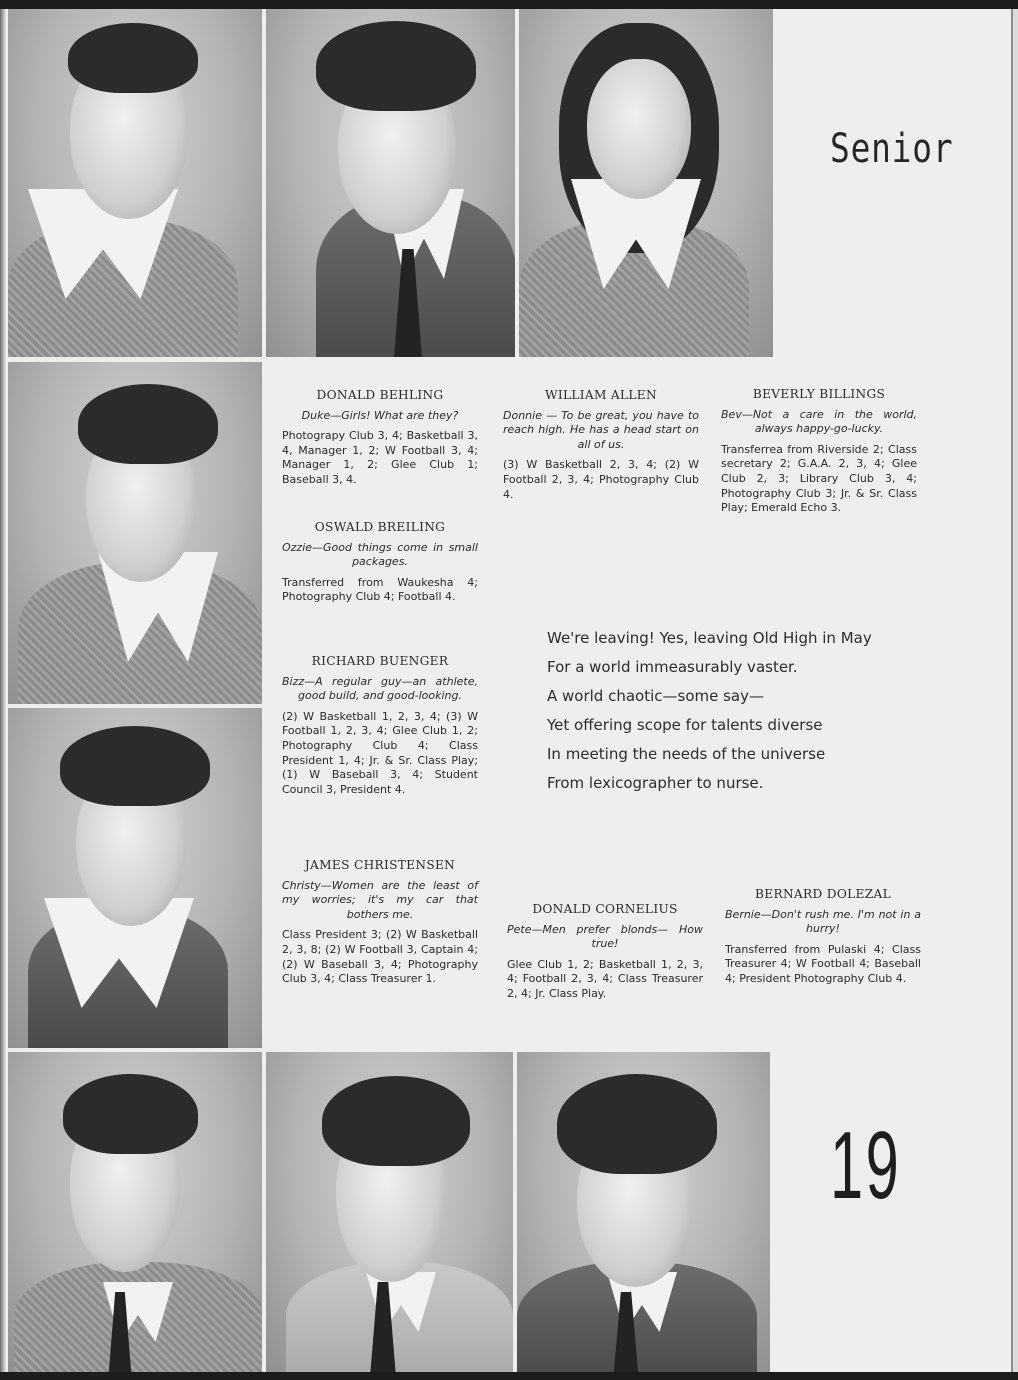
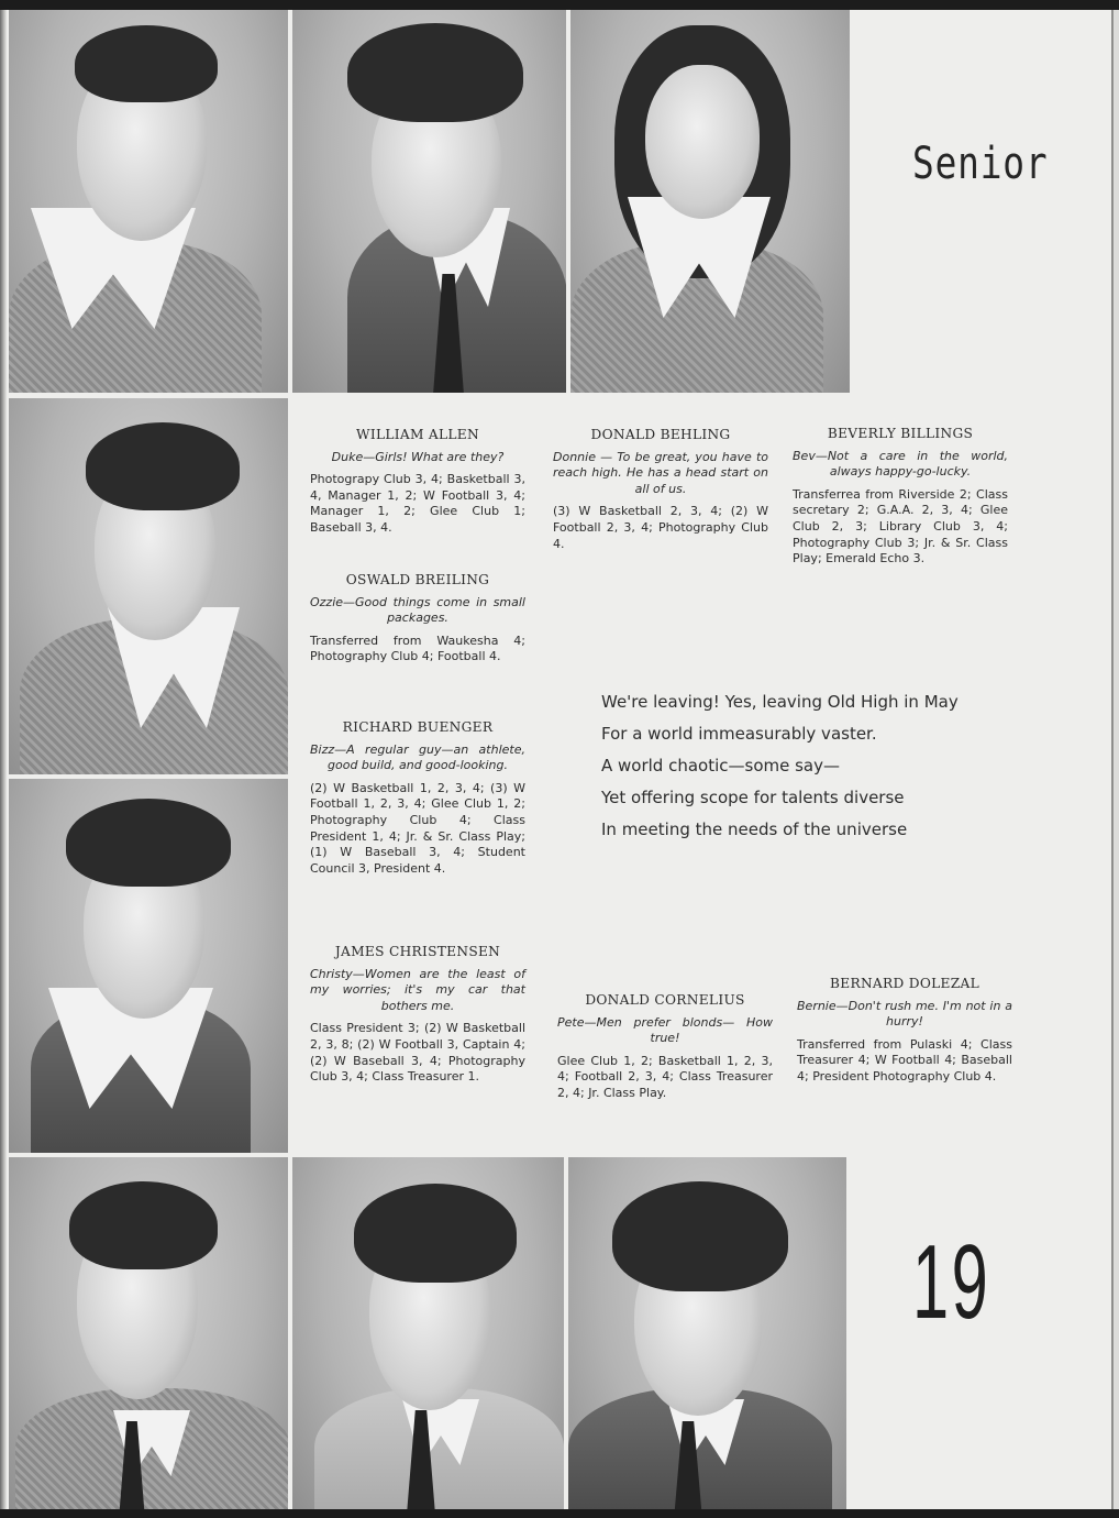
  Senior
  19
- DONALD BEHLING
+ WILLIAM ALLEN
  Duke—Girls! What are they?
  Photograpy Club 3, 4; Basketball 3, 4, Manager 1, 2; W Football 3, 4; Manager 1, 2; Glee Club 1; Baseball 3, 4.
- WILLIAM ALLEN
+ DONALD BEHLING
  Donnie — To be great, you have to reach high. He has a head start on all of us.
  (3) W Basketball 2, 3, 4; (2) W Football 2, 3, 4; Photography Club 4.
  BEVERLY BILLINGS
  Bev—Not a care in the world, always happy-go-lucky.
  Transferrea from Riverside 2; Class secretary 2; G.A.A. 2, 3, 4; Glee Club 2, 3; Library Club 3, 4; Photography Club 3; Jr. & Sr. Class Play; Emerald Echo 3.
  OSWALD BREILING
  Ozzie—Good things come in small packages.
  Transferred from Waukesha 4; Photography Club 4; Football 4.
  RICHARD BUENGER
  Bizz—A regular guy—an athlete, good build, and good-looking.
  (2) W Basketball 1, 2, 3, 4; (3) W Football 1, 2, 3, 4; Glee Club 1, 2; Photography Club 4; Class President 1, 4; Jr. & Sr. Class Play; (1) W Baseball 3, 4; Student Council 3, President 4.
  JAMES CHRISTENSEN
  Christy—Women are the least of my worries; it's my car that bothers me.
  Class President 3; (2) W Basketball 2, 3, 8; (2) W Football 3, Captain 4; (2) W Baseball 3, 4; Photography Club 3, 4; Class Treasurer 1.
  DONALD CORNELIUS
  Pete—Men prefer blonds— How true!
  Glee Club 1, 2; Basketball 1, 2, 3, 4; Football 2, 3, 4; Class Treasurer 2, 4; Jr. Class Play.
  BERNARD DOLEZAL
  Bernie—Don't rush me. I'm not in a hurry!
  Transferred from Pulaski 4; Class Treasurer 4; W Football 4; Baseball 4; President Photography Club 4.
  We're leaving! Yes, leaving Old High in May
  For a world immeasurably vaster.
  A world chaotic—some say—
  Yet offering scope for talents diverse
  In meeting the needs of the universe
- From lexicographer to nurse.
